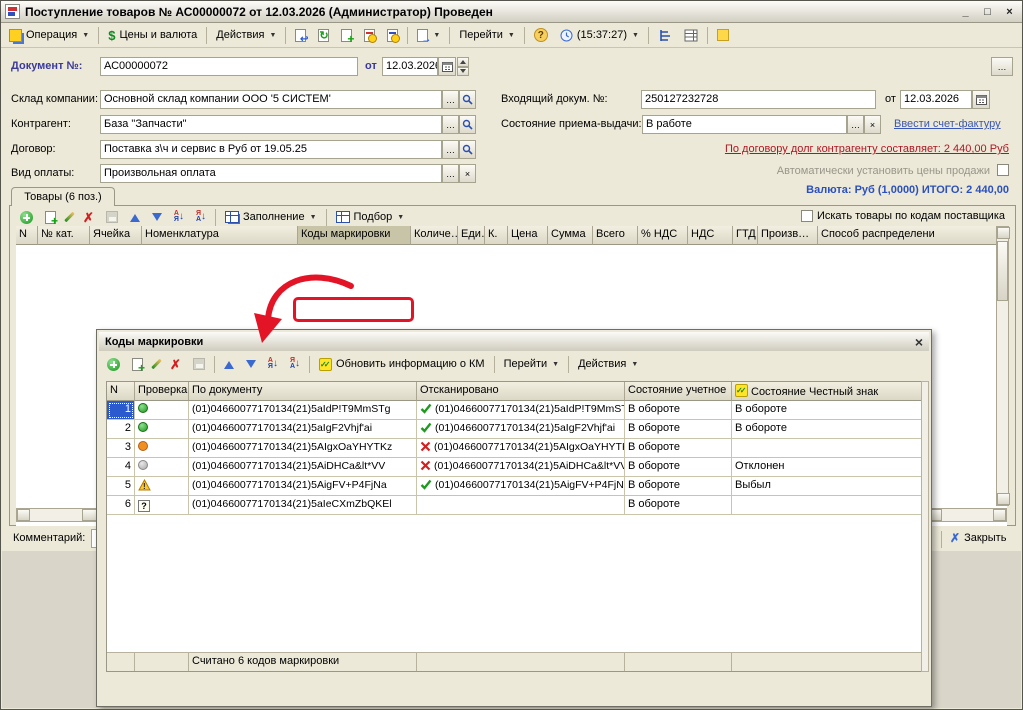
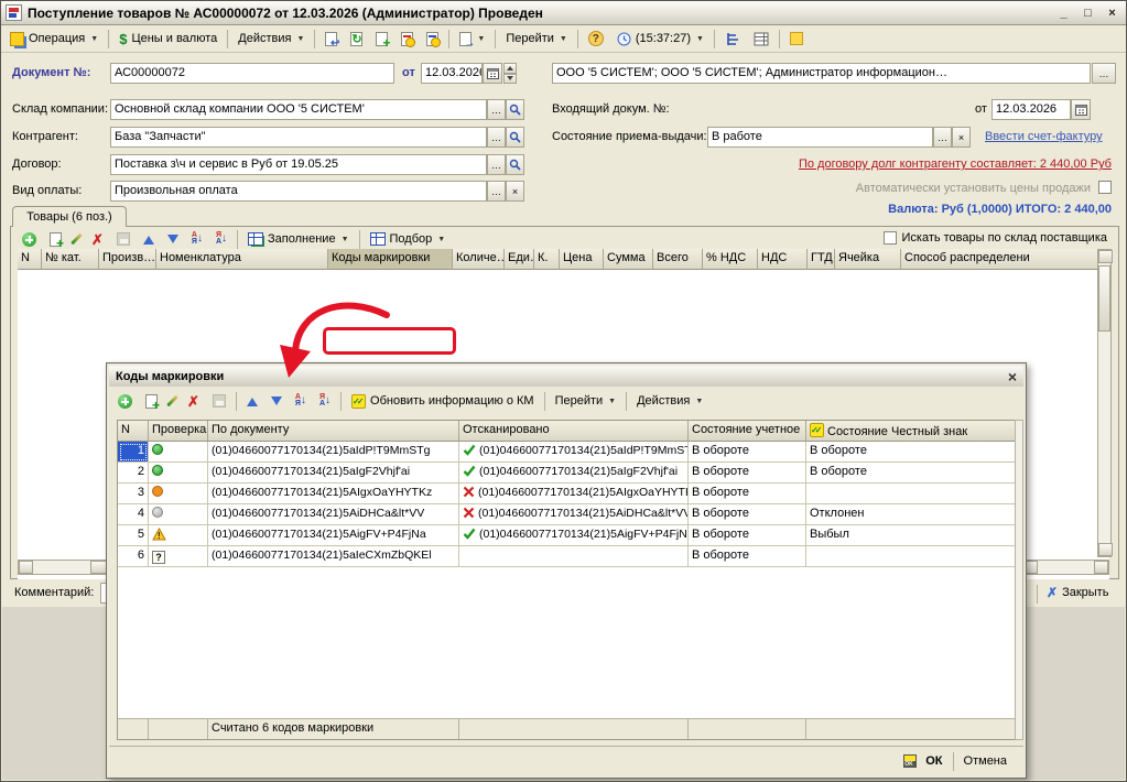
  Поступление товаров № АС00000072 от 12.03.2026 (Администратор) Проведен
  _
  □
  ×
  Операция
  $
  Цены и валюта
  Действия
  Перейти
  ?
  (15:37:27)
  Документ №:
  АС00000072
  от
  12.03.202
+ ООО '5 СИСТЕМ'; ООО '5 СИСТЕМ'; Администратор информацион…
  …
  Склад компании:
  Основной склад компании ООО '5 СИСТЕМ'
  …
  Входящий докум. №:
- 250127232728
  от
  12.03.2026
  Контрагент:
  База "Запчасти"
  …
  Состояние приема-выдачи:
  В работе
  …
  ×
  Ввести счет-фактуру
  Договор:
  Поставка з\ч и сервис в Руб от 19.05.25
  …
  По договору долг контрагенту составляет: 2 440,00 Руб
  Вид оплаты:
  Произвольная оплата
  …
  ×
  Автоматически установить цены продажи
  Валюта: Руб (1,0000) ИТОГО: 2 440,00
  Товары (6 поз.)
  ✗
  ↓
  ↓
  Заполнение
  Подбор
- Искать товары по кодам поставщика
+ Искать товары по склад поставщика
  N
  № кат.
- Ячейка
+ Произв…
  Номенклатура
  Коды маркировки
  Количе…
  Еди
  К.
  Цена
  Сумма
  Всего
  % НДС
  НДС
  ГТД
- Произв…
+ Ячейка
  Способ распределени
  Комментарий:
  ✗
  Закрыть
  Коды маркировки
  ×
  ✗
  ↓
  ↓
  Обновить информацию о КМ
  Перейти
  Действия
  N
  Проверка
  По документу
  Отсканировано
  Состояние учетное
  Состояние Честный знак
  1
  (01)04660077170134(21)5aIdP!T9MmSTg
  (01)04660077170134(21)5aIdP!T9MmST
  В обороте
  В обороте
  2
  (01)04660077170134(21)5aIgF2Vhjf'ai
  (01)04660077170134(21)5aIgF2Vhjf'ai
  В обороте
  В обороте
  3
  (01)04660077170134(21)5AIgxOaYHYTKz
  (01)04660077170134(21)5AIgxOaYHYT
  В обороте
  4
  (01)04660077170134(21)5AiDHCa&lt*VV
  (01)04660077170134(21)5AiDHCa&lt*VV
  В обороте
  Отклонен
  5
  !
  (01)04660077170134(21)5AigFV+P4FjNa
  (01)04660077170134(21)5AigFV+P4FjN
  В обороте
  Выбыл
  6
  ?
  (01)04660077170134(21)5aIeCXmZbQKEl
  В обороте
  Считано 6 кодов маркировки
+ ОК
+ Отмена
